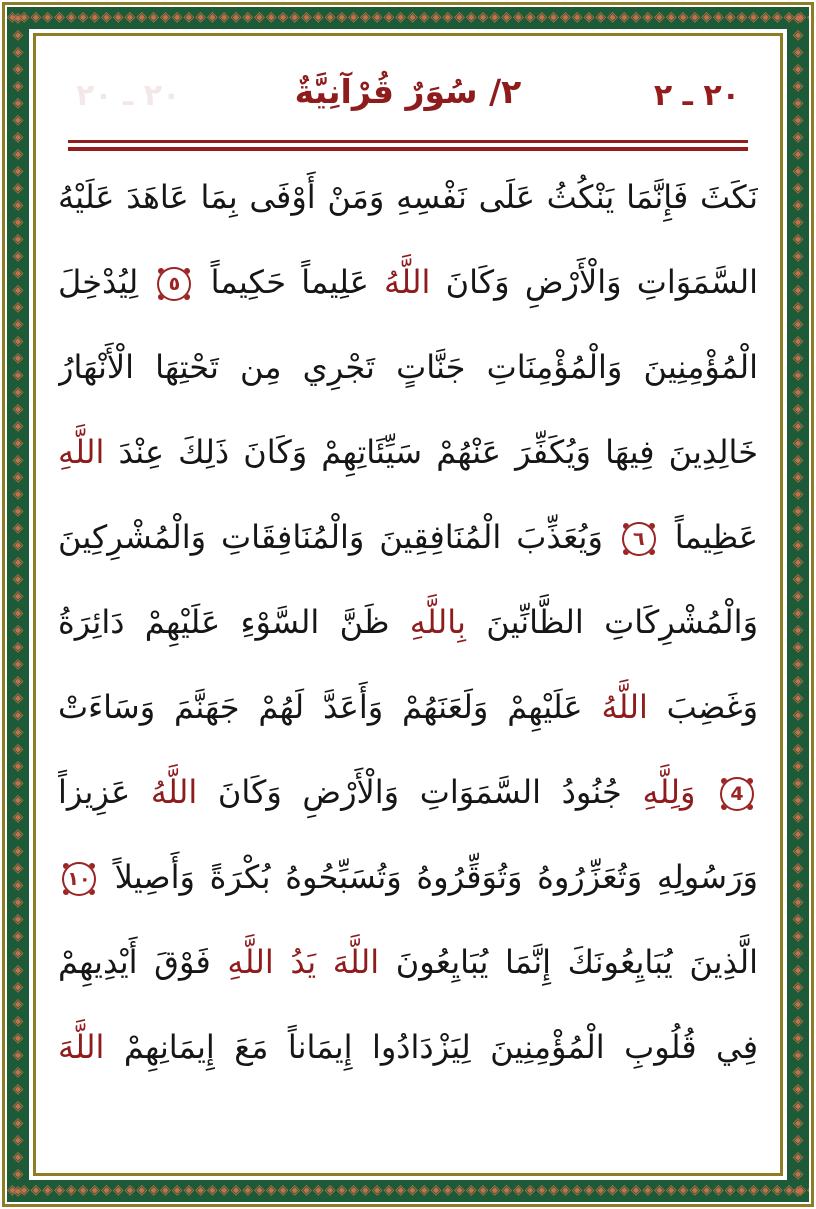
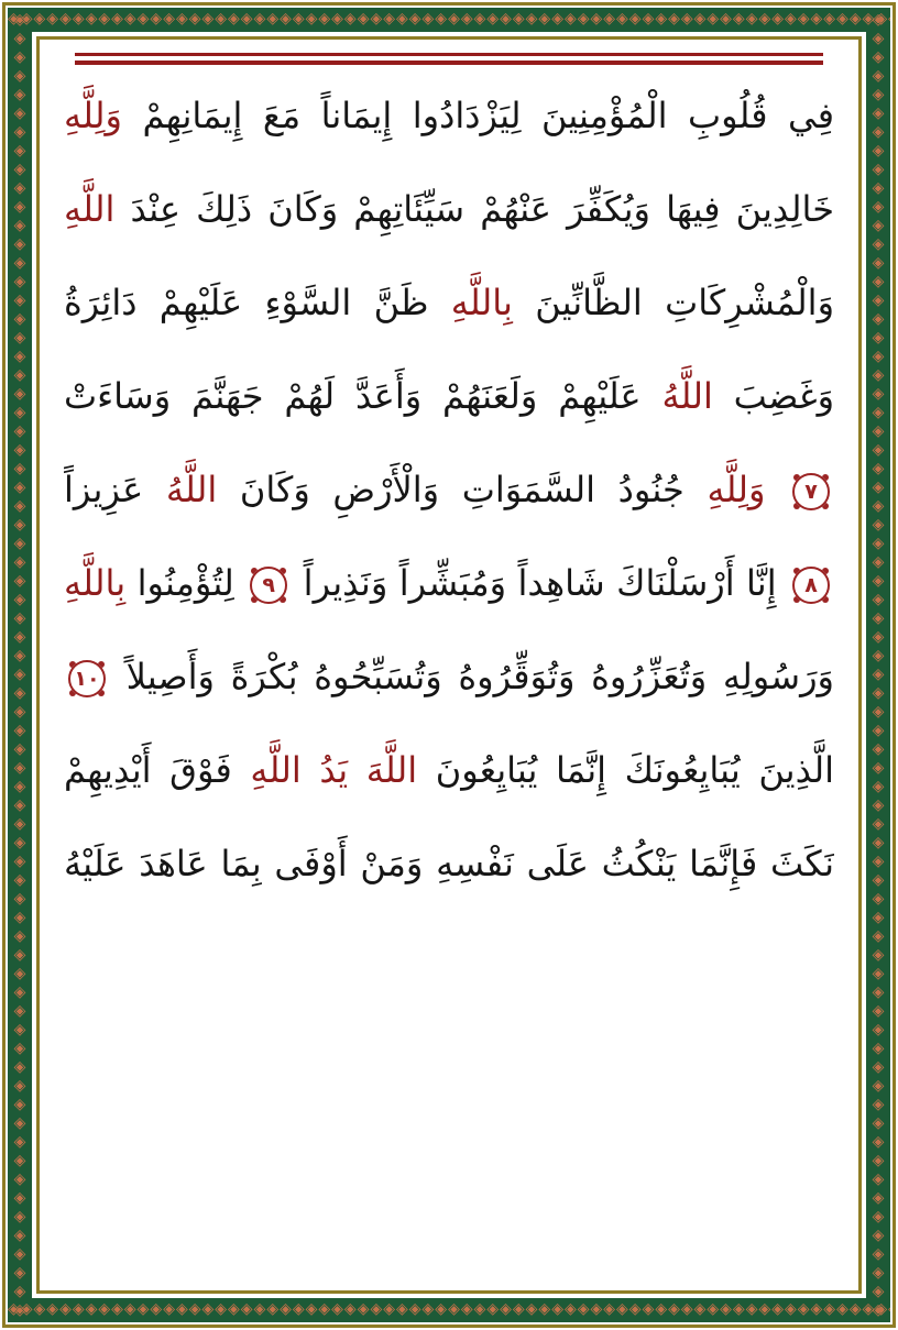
  ◈◈◈◈◈◈◈◈◈◈◈◈◈◈◈◈◈◈◈◈◈◈◈◈◈◈◈◈◈◈◈◈◈◈◈◈◈◈◈◈◈◈◈◈◈◈◈◈◈◈◈◈◈◈◈◈◈◈◈◈◈◈◈◈◈◈◈◈
  ◈◈◈◈◈◈◈◈◈◈◈◈◈◈◈◈◈◈◈◈◈◈◈◈◈◈◈◈◈◈◈◈◈◈◈◈◈◈◈◈◈◈◈◈◈◈◈◈◈◈◈◈◈◈◈◈◈◈◈◈◈◈◈◈◈◈◈◈
- ٢٠ ـ ٢٠
- ٢/ سُوَرٌ قُرْآنِيَّةٌ
- ٢٠ ـ ٢
- نَكَثَ فَإِنَّمَا يَنْكُثُ عَلَى نَفْسِهِ وَمَنْ أَوْفَى بِمَا عَاهَدَ عَلَيْهُ
+ فِي قُلُوبِ الْمُؤْمِنِينَ لِيَزْدَادُوا إِيمَاناً مَعَ إِيمَانِهِمْ وَلِلَّهِ
- السَّمَوَاتِ وَالْأَرْضِ وَكَانَ اللَّهُ عَلِيماً حَكِيماً ٥ لِيُدْخِلَ
- الْمُؤْمِنِينَ وَالْمُؤْمِنَاتِ جَنَّاتٍ تَجْرِي مِن تَحْتِهَا الْأَنْهَارُ
  خَالِدِينَ فِيهَا وَيُكَفِّرَ عَنْهُمْ سَيِّئَاتِهِمْ وَكَانَ ذَلِكَ عِنْدَ اللَّهِ
- عَظِيماً ٦ وَيُعَذِّبَ الْمُنَافِقِينَ وَالْمُنَافِقَاتِ وَالْمُشْرِكِينَ
  وَالْمُشْرِكَاتِ الظَّانِّينَ بِاللَّهِ ظَنَّ السَّوْءِ عَلَيْهِمْ دَائِرَةُ
  وَغَضِبَ اللَّهُ عَلَيْهِمْ وَلَعَنَهُمْ وَأَعَدَّ لَهُمْ جَهَنَّمَ وَسَاءَتْ
- 4 وَلِلَّهِ جُنُودُ السَّمَوَاتِ وَالْأَرْضِ وَكَانَ اللَّهُ عَزِيزاً
+ ٧ وَلِلَّهِ جُنُودُ السَّمَوَاتِ وَالْأَرْضِ وَكَانَ اللَّهُ عَزِيزاً
+ ٨ إِنَّا أَرْسَلْنَاكَ شَاهِداً وَمُبَشِّراً وَنَذِيراً ٩ لِتُؤْمِنُوا بِاللَّهِ
  وَرَسُولِهِ وَتُعَزِّرُوهُ وَتُوَقِّرُوهُ وَتُسَبِّحُوهُ بُكْرَةً وَأَصِيلاً ١٠
  الَّذِينَ يُبَايِعُونَكَ إِنَّمَا يُبَايِعُونَ اللَّهَ يَدُ اللَّهِ فَوْقَ أَيْدِيهِمْ
- فِي قُلُوبِ الْمُؤْمِنِينَ لِيَزْدَادُوا إِيمَاناً مَعَ إِيمَانِهِمْ اللَّهَ
+ نَكَثَ فَإِنَّمَا يَنْكُثُ عَلَى نَفْسِهِ وَمَنْ أَوْفَى بِمَا عَاهَدَ عَلَيْهُ
